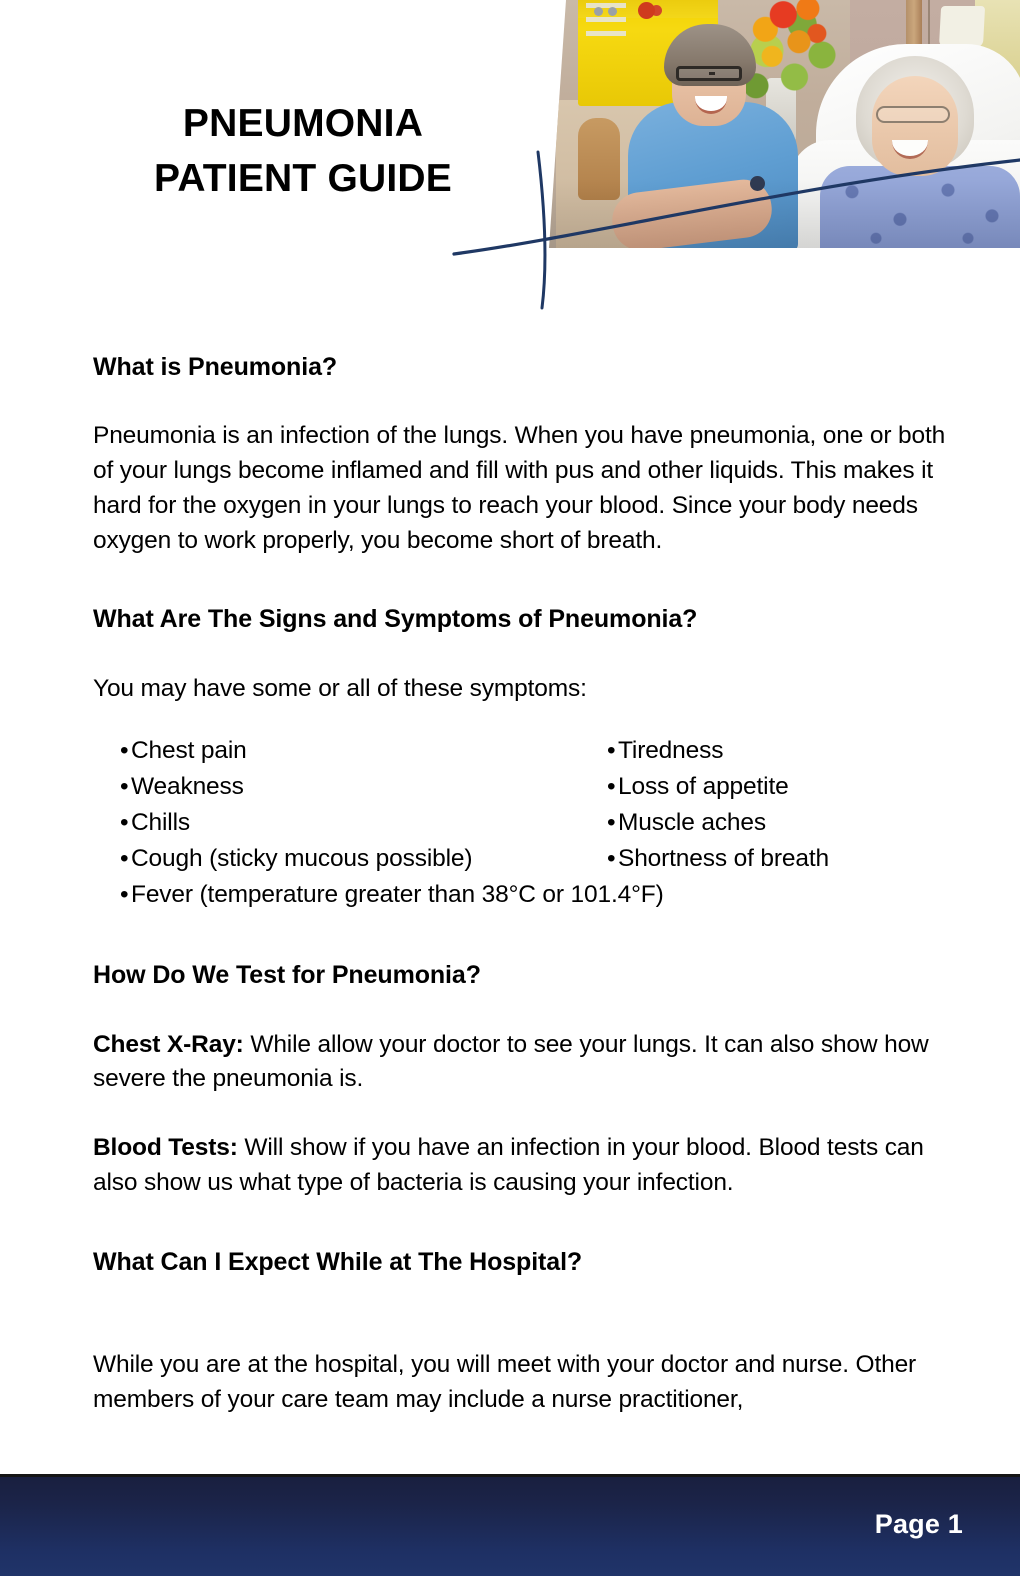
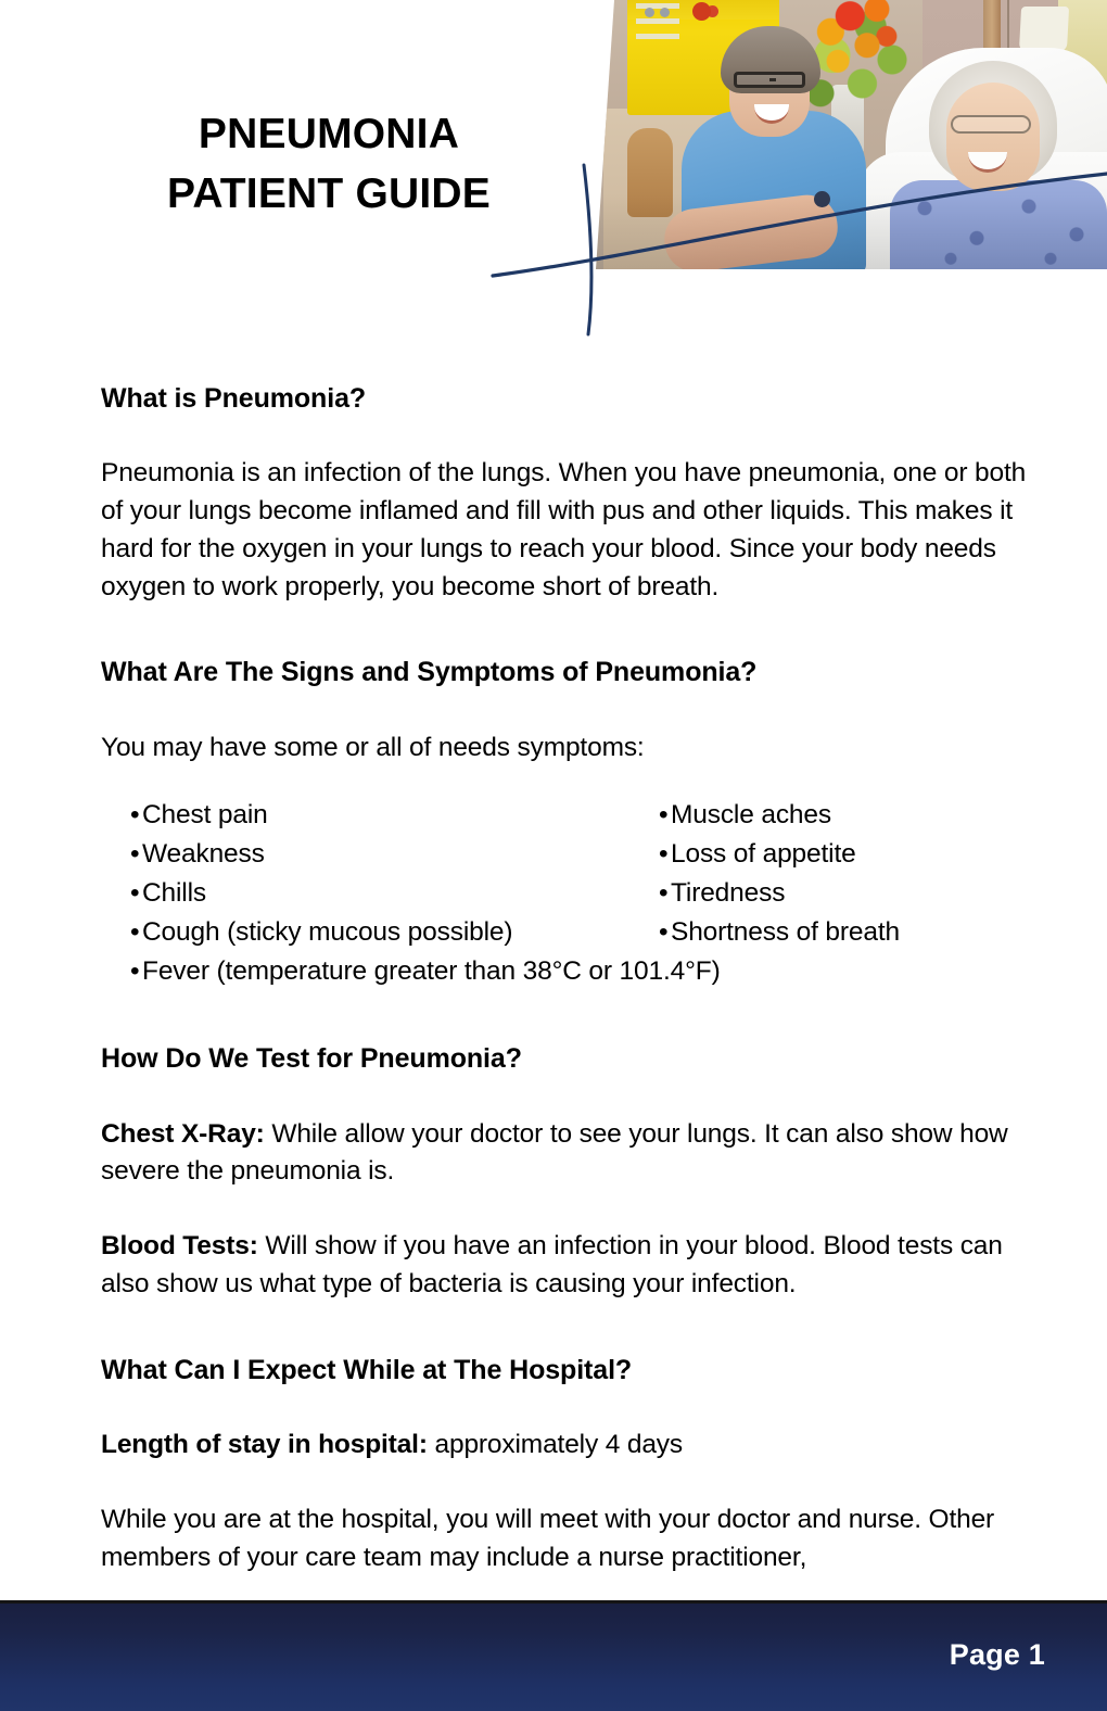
  PNEUMONIA
  PATIENT GUIDE
  What is Pneumonia?
  Pneumonia is an infection of the lungs. When you have pneumonia, one or both of your lungs become inflamed and fill with pus and other liquids. This makes it hard for the oxygen in your lungs to reach your blood. Since your body needs oxygen to work properly, you become short of breath.
  What Are The Signs and Symptoms of Pneumonia?
- You may have some or all of these symptoms:
+ You may have some or all of needs symptoms:
  •
  Chest pain
  •
- Tiredness
+ Muscle aches
  •
  Weakness
  •
  Loss of appetite
  •
  Chills
  •
- Muscle aches
+ Tiredness
  •
  Cough (sticky mucous possible)
  •
  Shortness of breath
  •
  Fever (temperature greater than 38°C or 101.4°F)
  How Do We Test for Pneumonia?
  Chest X-Ray: While allow your doctor to see your lungs. It can also show how severe the pneumonia is.
  Blood Tests: Will show if you have an infection in your blood. Blood tests can also show us what type of bacteria is causing your infection.
  What Can I Expect While at The Hospital?
+ Length of stay in hospital: approximately 4 days
  While you are at the hospital, you will meet with your doctor and nurse. Other members of your care team may include a nurse practitioner,
  Page 1
